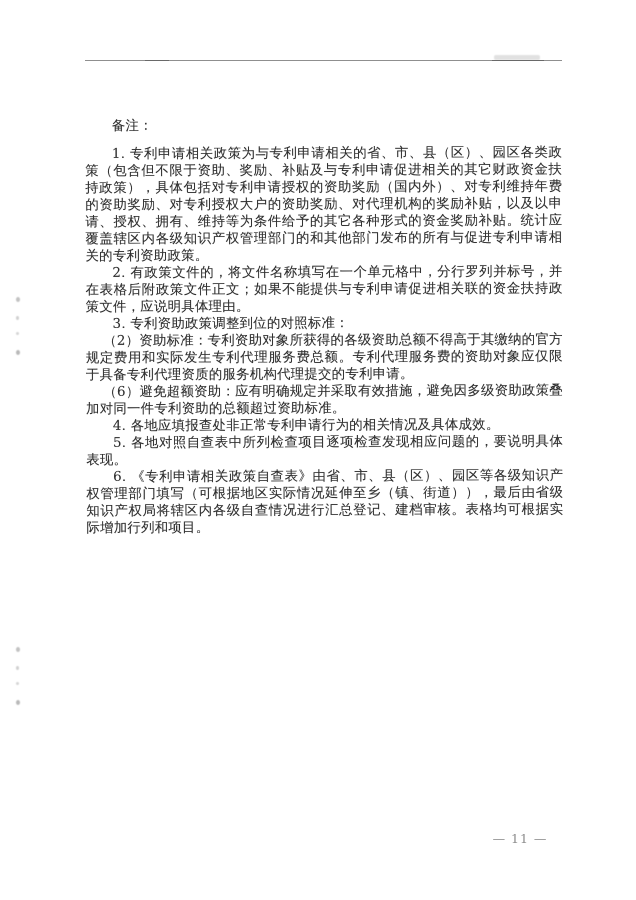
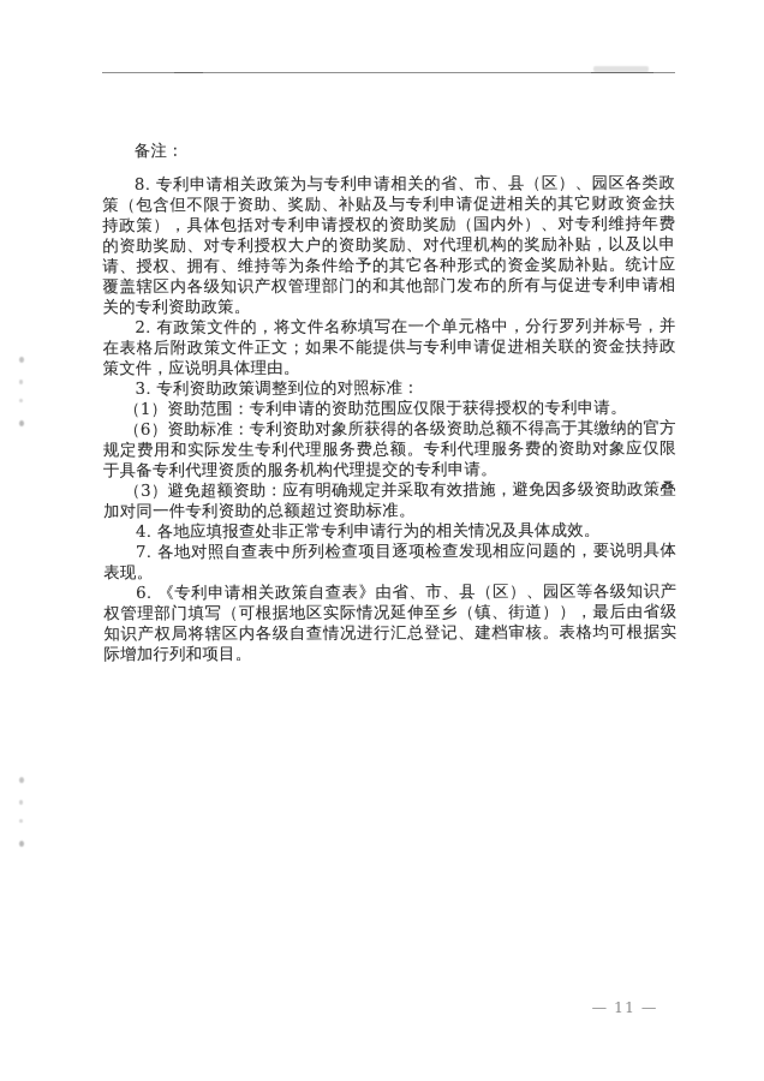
  备注：
- 1. 专利申请相关政策为与专利申请相关的省、市、县（区）、园区各类政策（包含但不限于资助、奖励、补贴及与专利申请促进相关的其它财政资金扶持政策），具体包括对专利申请授权的资助奖励（国内外）、对专利维持年费的资助奖励、对专利授权大户的资助奖励、对代理机构的奖励补贴，以及以申请、授权、拥有、维持等为条件给予的其它各种形式的资金奖励补贴。统计应覆盖辖区内各级知识产权管理部门的和其他部门发布的所有与促进专利申请相关的专利资助政策。
+ 8. 专利申请相关政策为与专利申请相关的省、市、县（区）、园区各类政策（包含但不限于资助、奖励、补贴及与专利申请促进相关的其它财政资金扶持政策），具体包括对专利申请授权的资助奖励（国内外）、对专利维持年费的资助奖励、对专利授权大户的资助奖励、对代理机构的奖励补贴，以及以申请、授权、拥有、维持等为条件给予的其它各种形式的资金奖励补贴。统计应覆盖辖区内各级知识产权管理部门的和其他部门发布的所有与促进专利申请相关的专利资助政策。
  2. 有政策文件的，将文件名称填写在一个单元格中，分行罗列并标号，并在表格后附政策文件正文；如果不能提供与专利申请促进相关联的资金扶持政策文件，应说明具体理由。
  3. 专利资助政策调整到位的对照标准：
+ （1）资助范围：专利申请的资助范围应仅限于获得授权的专利申请。
- （2）资助标准：专利资助对象所获得的各级资助总额不得高于其缴纳的官方规定费用和实际发生专利代理服务费总额。专利代理服务费的资助对象应仅限于具备专利代理资质的服务机构代理提交的专利申请。
+ （6）资助标准：专利资助对象所获得的各级资助总额不得高于其缴纳的官方规定费用和实际发生专利代理服务费总额。专利代理服务费的资助对象应仅限于具备专利代理资质的服务机构代理提交的专利申请。
- （6）避免超额资助：应有明确规定并采取有效措施，避免因多级资助政策叠加对同一件专利资助的总额超过资助标准。
+ （3）避免超额资助：应有明确规定并采取有效措施，避免因多级资助政策叠加对同一件专利资助的总额超过资助标准。
  4. 各地应填报查处非正常专利申请行为的相关情况及具体成效。
- 5. 各地对照自查表中所列检查项目逐项检查发现相应问题的，要说明具体表现。
+ 7. 各地对照自查表中所列检查项目逐项检查发现相应问题的，要说明具体表现。
  6. 《专利申请相关政策自查表》由省、市、县（区）、园区等各级知识产权管理部门填写（可根据地区实际情况延伸至乡（镇、街道）），最后由省级知识产权局将辖区内各级自查情况进行汇总登记、建档审核。表格均可根据实际增加行列和项目。
  — 11 —
